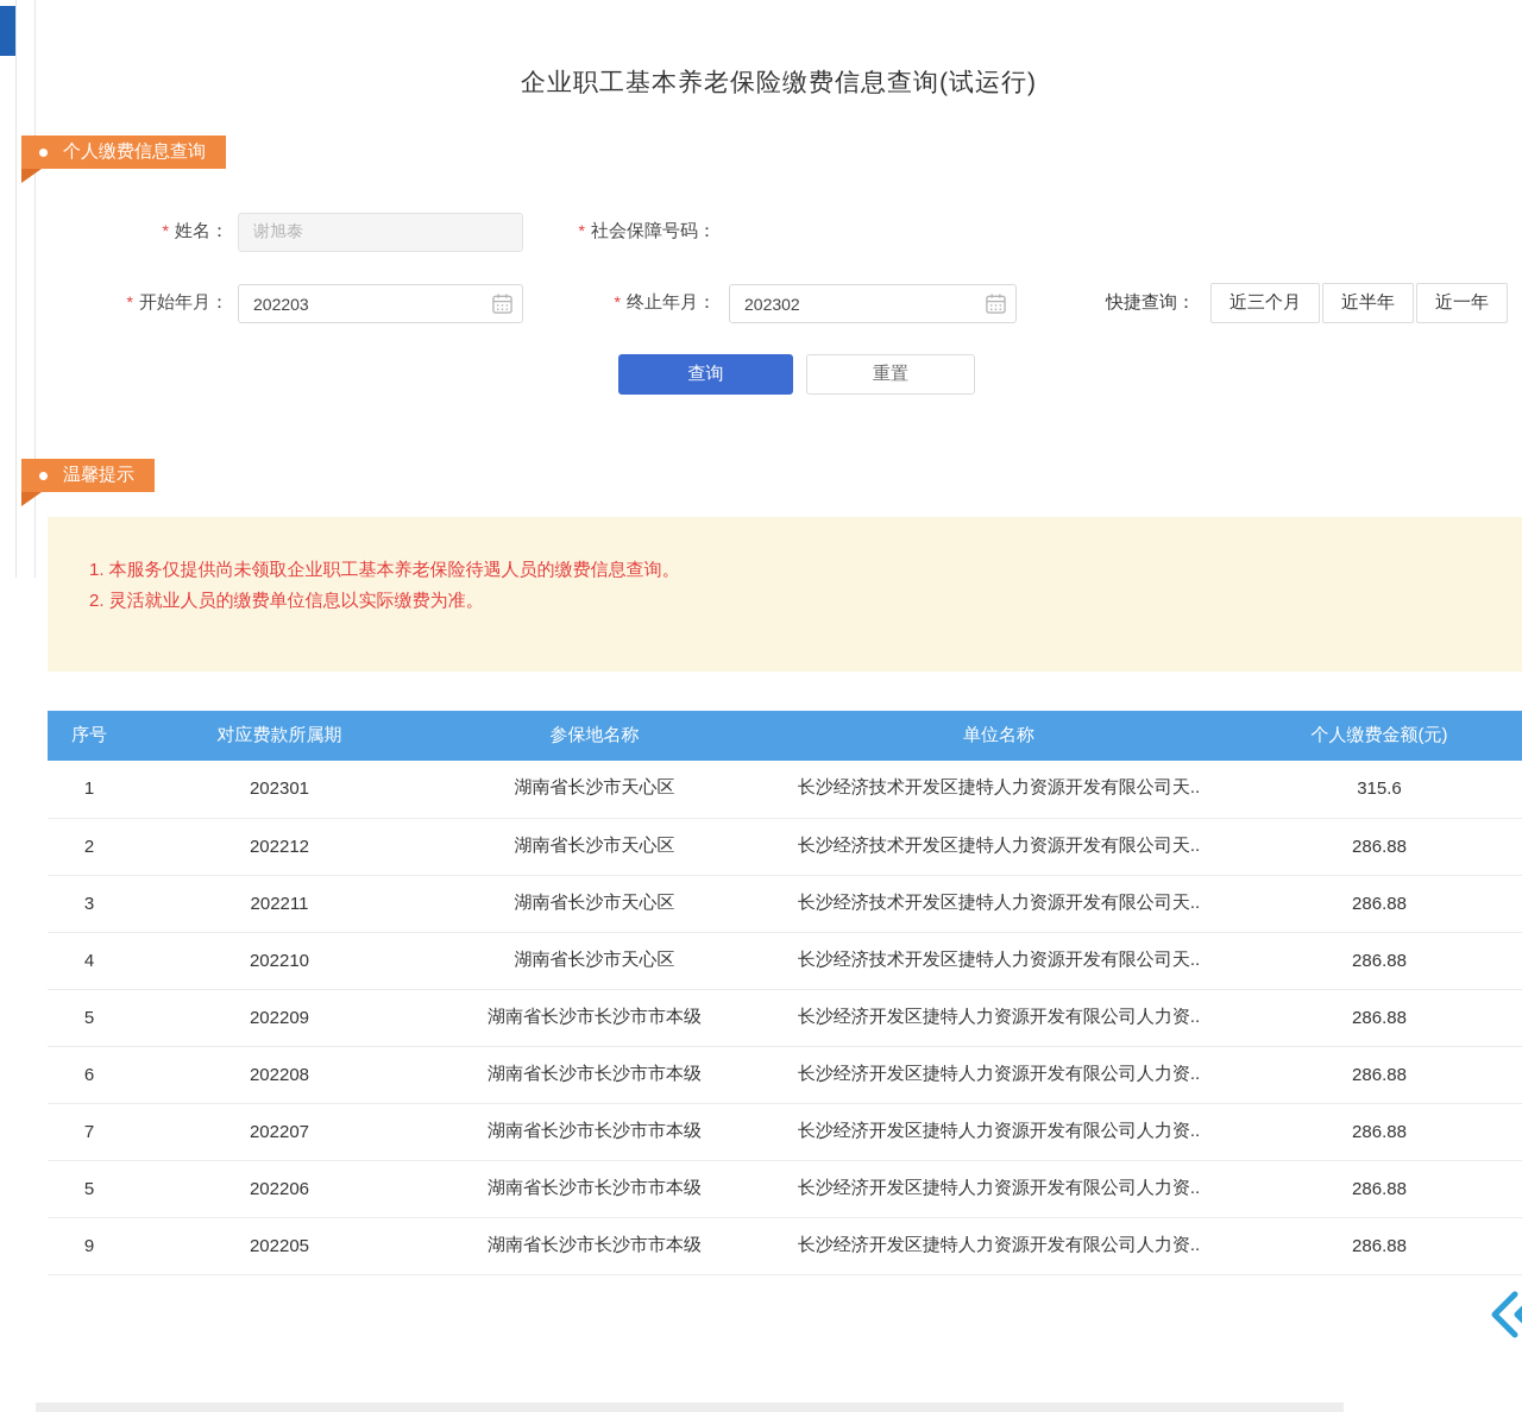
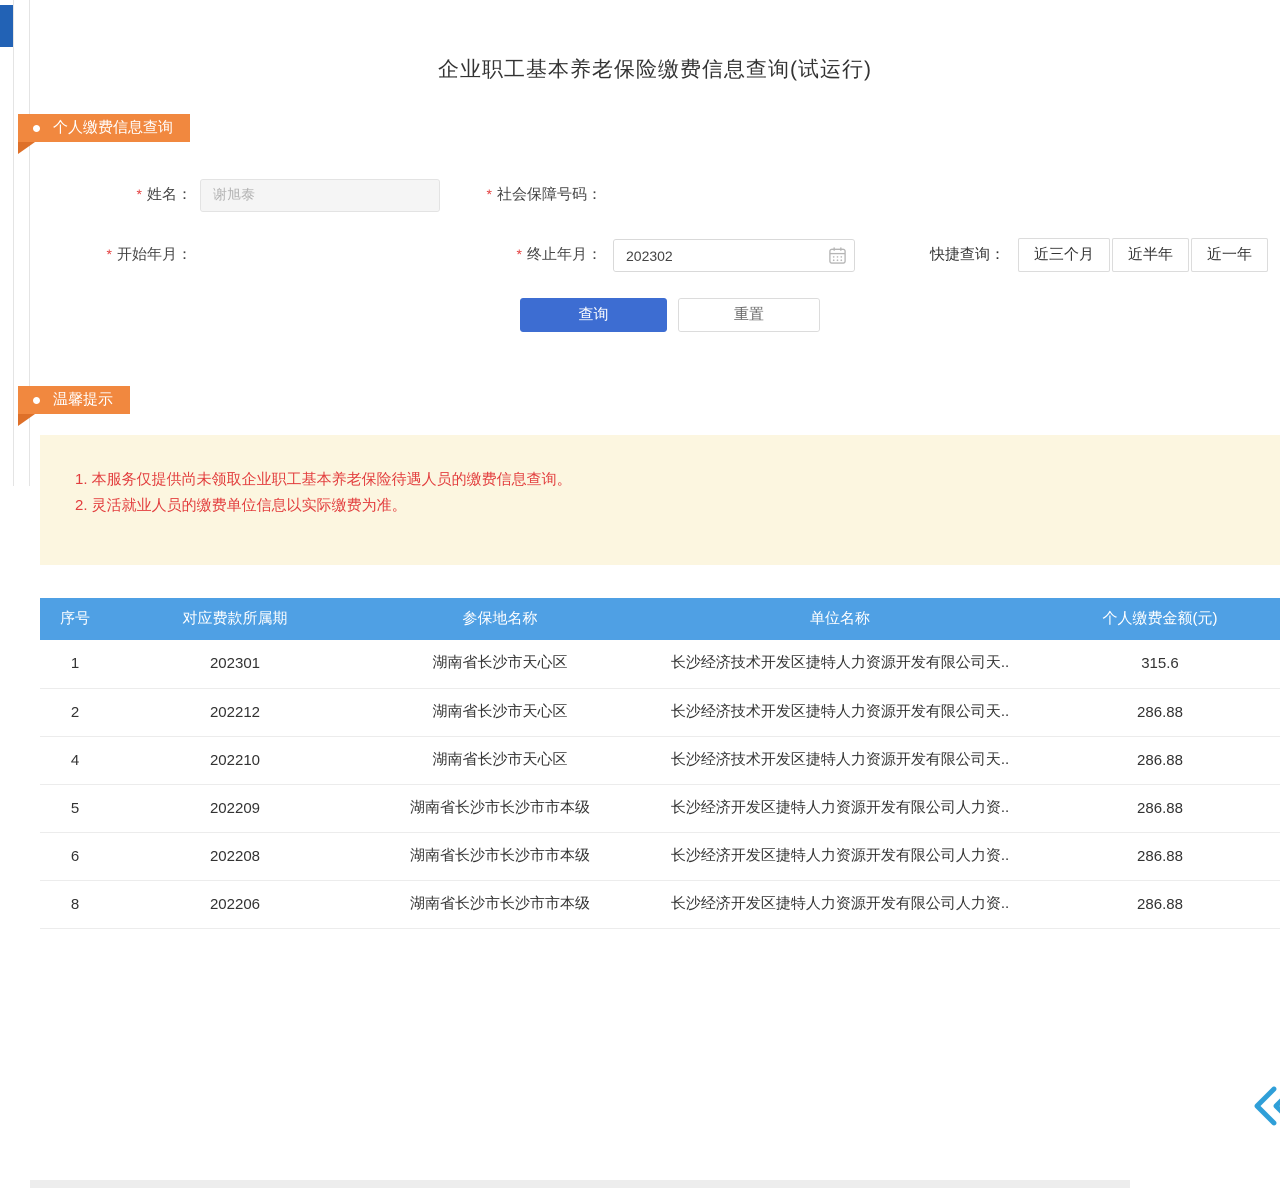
  企业职工基本养老保险缴费信息查询(试运行)
  个人缴费信息查询
  * 姓名：
  谢旭泰
  * 社会保障号码：
  * 开始年月：
- 202203
  * 终止年月：
  202302
  快捷查询：
  近三个月
  近半年
  近一年
  查询
  重置
  温馨提示
  1. 本服务仅提供尚未领取企业职工基本养老保险待遇人员的缴费信息查询。
  2. 灵活就业人员的缴费单位信息以实际缴费为准。
  	序号	对应费款所属期	参保地名称	单位名称	个人缴费金额(元)
  1	202301	湖南省长沙市天心区	长沙经济技术开发区捷特人力资源开发有限公司天..	315.6
  2	202212	湖南省长沙市天心区	长沙经济技术开发区捷特人力资源开发有限公司天..	286.88
- 3	202211	湖南省长沙市天心区	长沙经济技术开发区捷特人力资源开发有限公司天..	286.88
  4	202210	湖南省长沙市天心区	长沙经济技术开发区捷特人力资源开发有限公司天..	286.88
  5	202209	湖南省长沙市长沙市市本级	长沙经济开发区捷特人力资源开发有限公司人力资..	286.88
  6	202208	湖南省长沙市长沙市市本级	长沙经济开发区捷特人力资源开发有限公司人力资..	286.88
- 7	202207	湖南省长沙市长沙市市本级	长沙经济开发区捷特人力资源开发有限公司人力资..	286.88
- 5	202206	湖南省长沙市长沙市市本级	长沙经济开发区捷特人力资源开发有限公司人力资..	286.88
+ 8	202206	湖南省长沙市长沙市市本级	长沙经济开发区捷特人力资源开发有限公司人力资..	286.88
- 9	202205	湖南省长沙市长沙市市本级	长沙经济开发区捷特人力资源开发有限公司人力资..	286.88
